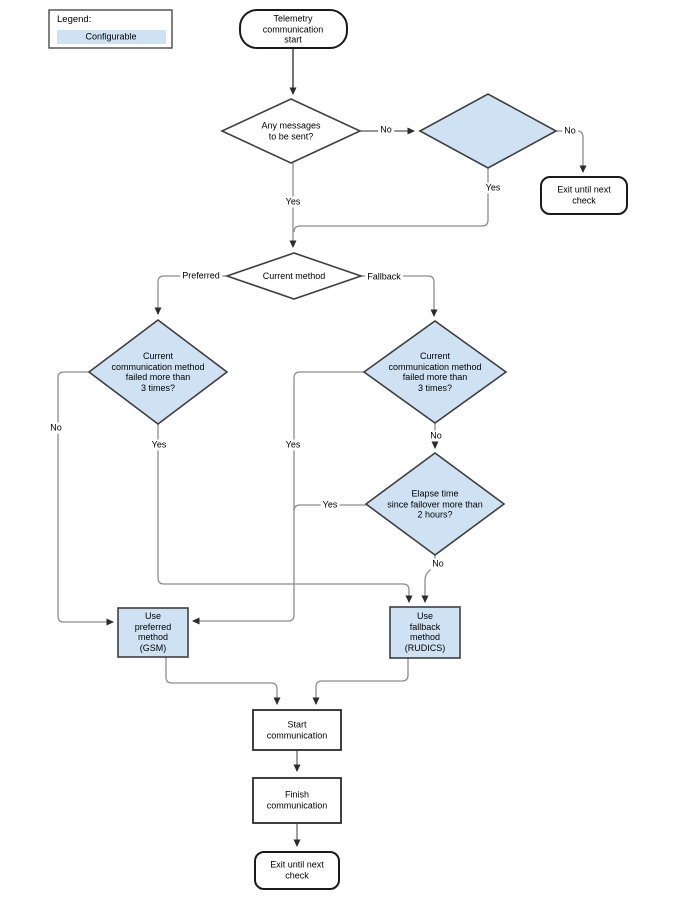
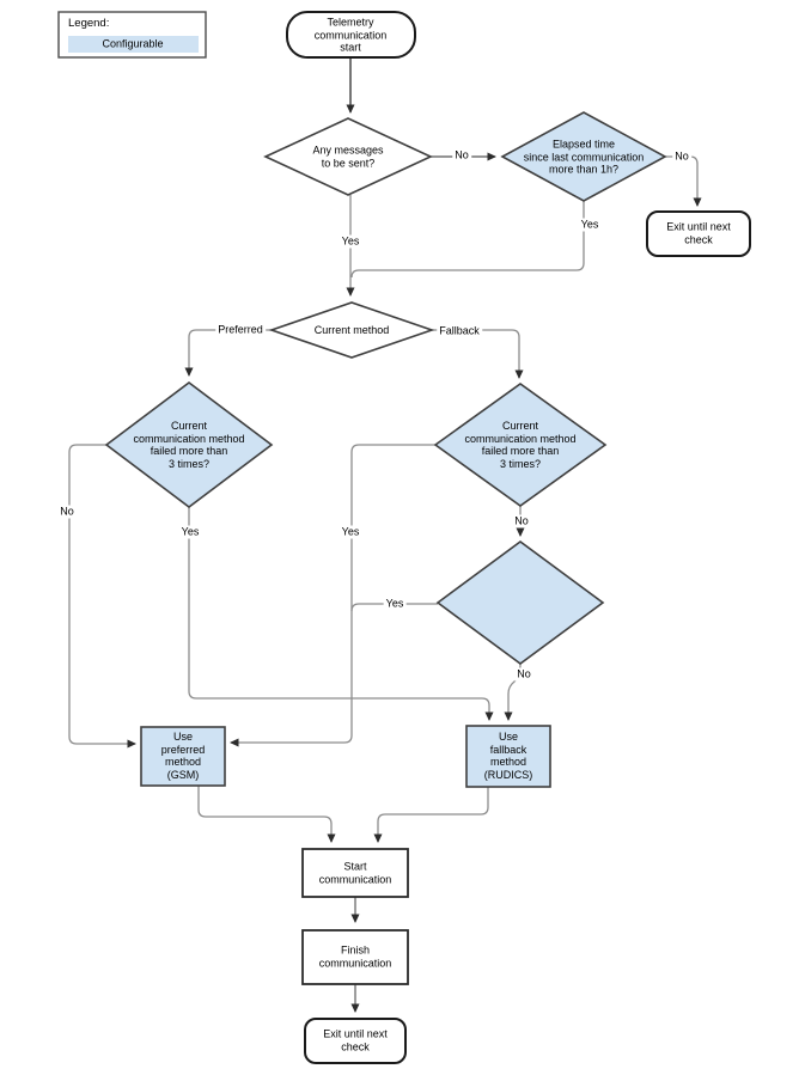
  Legend:
  Configurable
  Telemetry
  communication
  start
  Any messages
  to be sent?
+ Elapsed time
+ since last communication
+ more than 1h?
  Exit until next
  check
  Current method
  Current
  communication method
  failed more than
  3 times?
  Current
  communication method
  failed more than
  3 times?
- Elapse time
- since failover more than
- 2 hours?
  Use
  preferred
  method
  (GSM)
  Use
  fallback
  method
  (RUDICS)
  Start
  communication
  Finish
  communication
  Exit until next
  check
  No
  Yes
  No
  Yes
  Preferred
  Fallback
  No
  Yes
  Yes
  No
  Yes
  No
